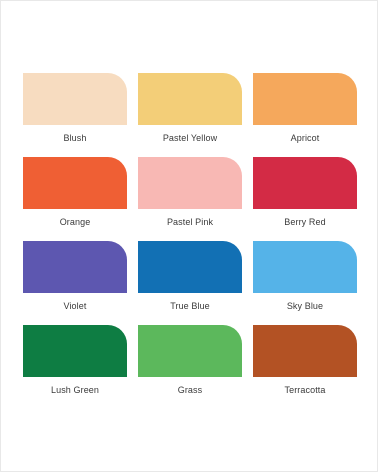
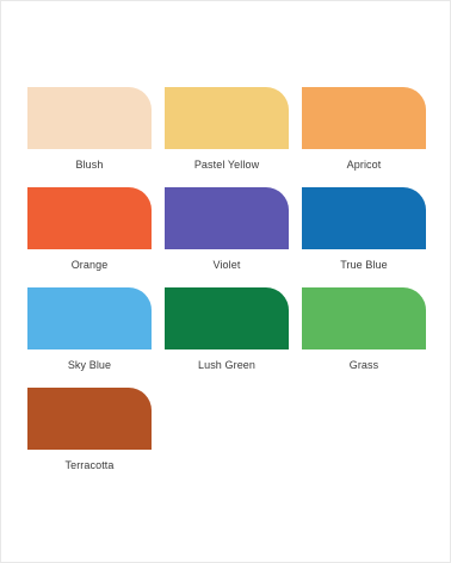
  Blush
  Pastel Yellow
  Apricot
  Orange
- Pastel Pink
- Berry Red
  Violet
  True Blue
  Sky Blue
  Lush Green
  Grass
  Terracotta
